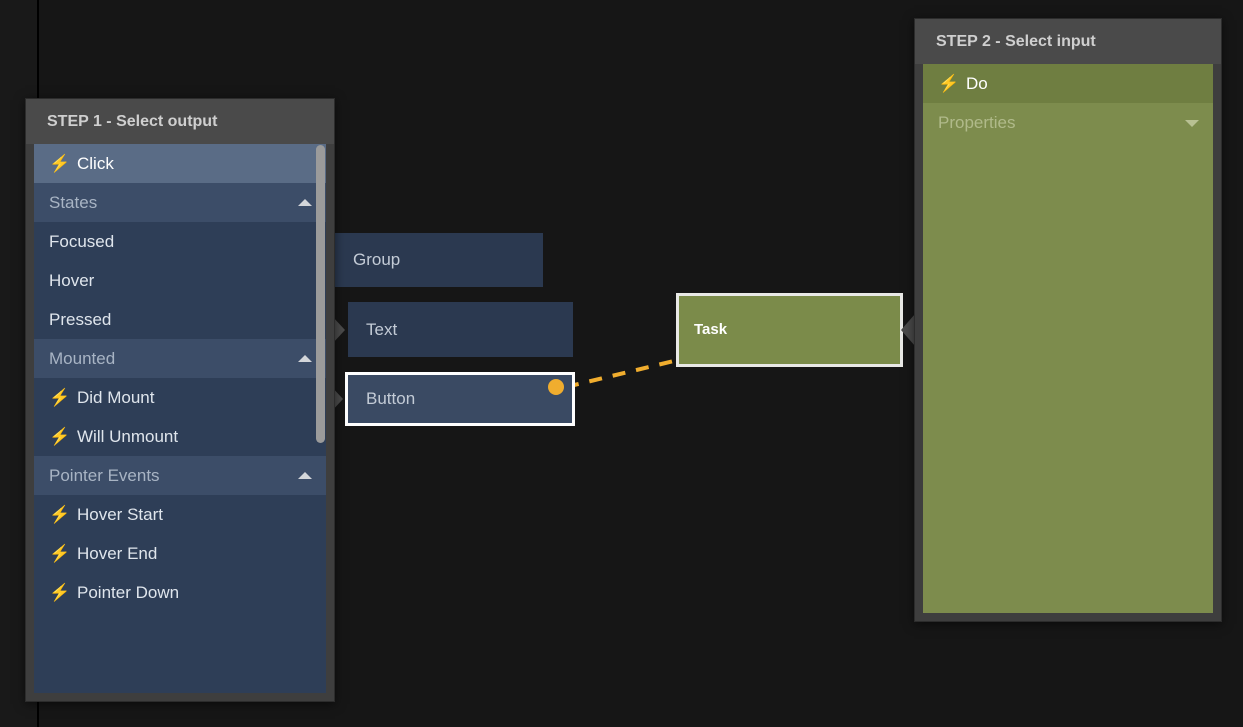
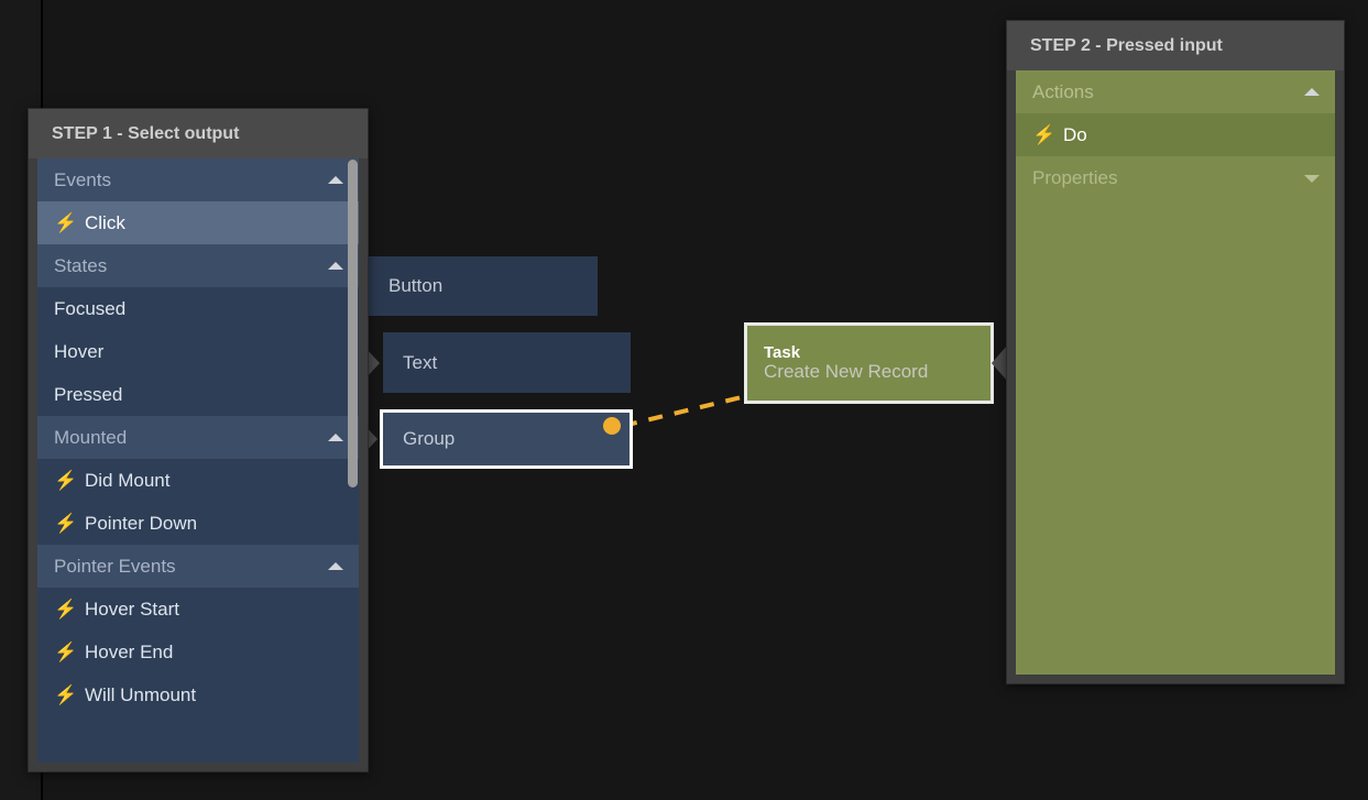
- Group
+ Button
  Text
- Button
+ Group
  Task
+ Create New Record
  STEP 1 - Select output
+ Events
  ⚡
  Click
  States
  Focused
  Hover
  Pressed
  Mounted
  ⚡
  Did Mount
  ⚡
- Will Unmount
+ Pointer Down
  Pointer Events
  ⚡
  Hover Start
  ⚡
  Hover End
  ⚡
- Pointer Down
+ Will Unmount
- STEP 2 - Select input
+ STEP 2 - Pressed input
+ Actions
  ⚡
  Do
  Properties
